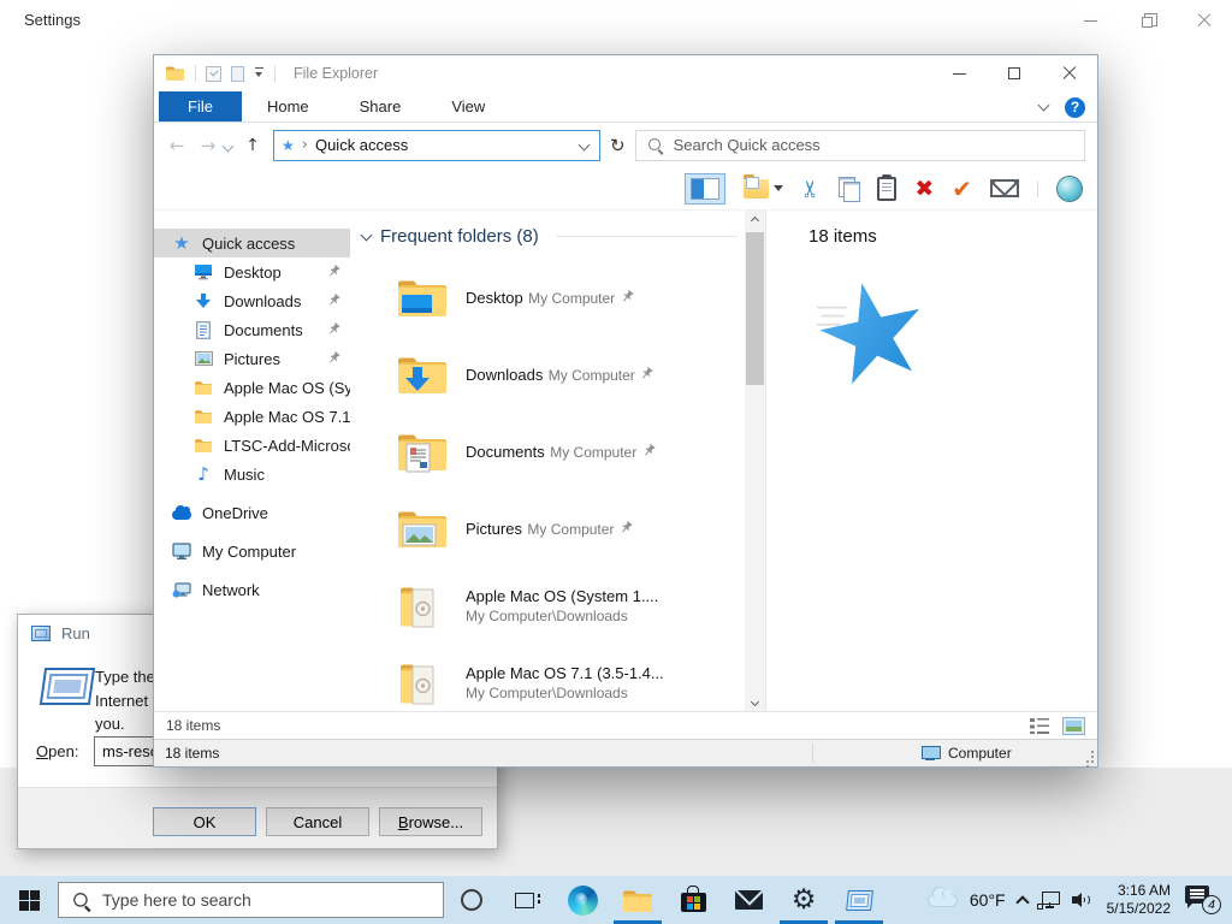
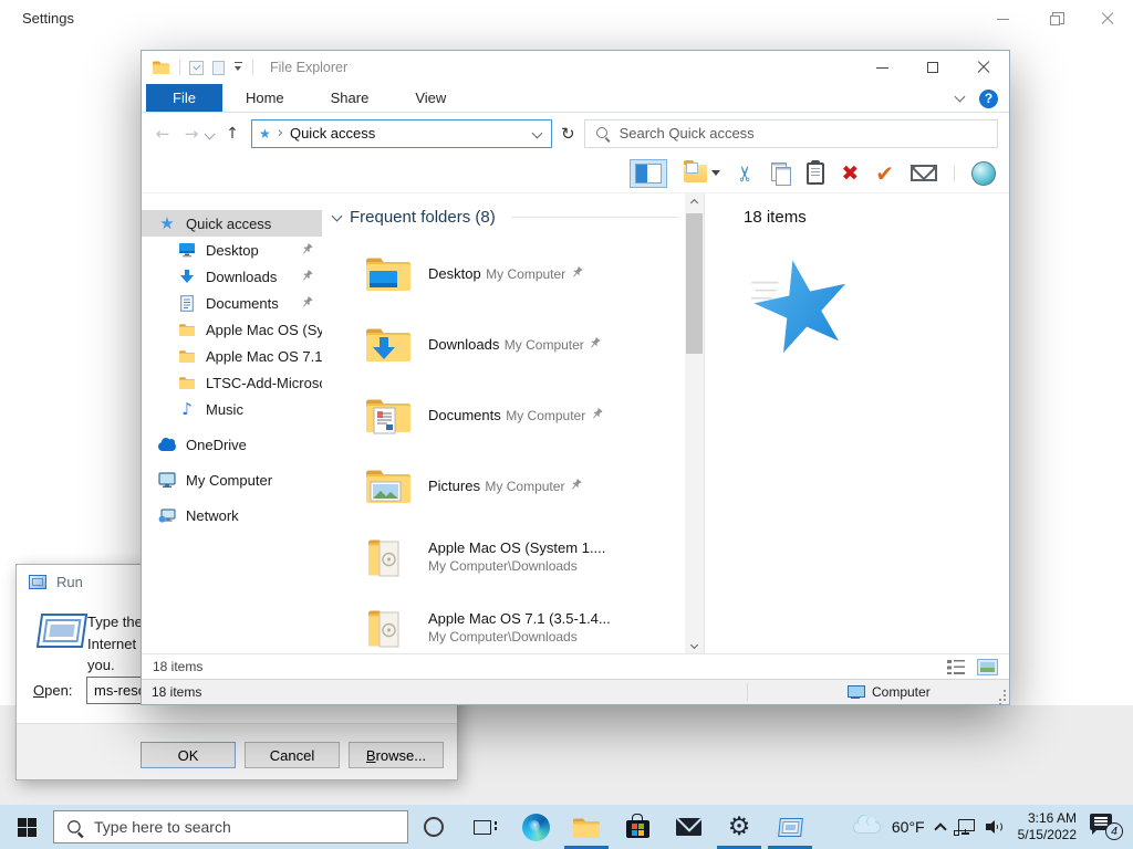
  Settings
  Run
  Open:
  ms-res
  OK
  Cancel
  B
  rowse...
  File Explorer
  File
  Home
  Share
  View
  ?
  ←
  →
  ↑
  ★
  ›
  Quick access
  ↻
  Search Quick access
  ✖
  ✔
  ★
  Quick access
  Desktop
  Downloads
  Documents
- Pictures
  Apple Mac OS (Sy
  Apple Mac OS 7.1
  LTSC-Add-Micros
  ♪
  Music
  OneDrive
  My Computer
  Network
  Frequent folders (8)
  Desktop My Computer
  Downloads My Computer
  Documents My Computer
  Pictures My Computer
  Apple Mac OS (System 1.... My Computer\Downloads
  Apple Mac OS 7.1 (3.5-1.4... My Computer\Downloads
  18 items
  18 items
  18 items
  Computer
  Type here to search
  ⚙
  60°F
  3:16 AM
  5/15/2022
  4
